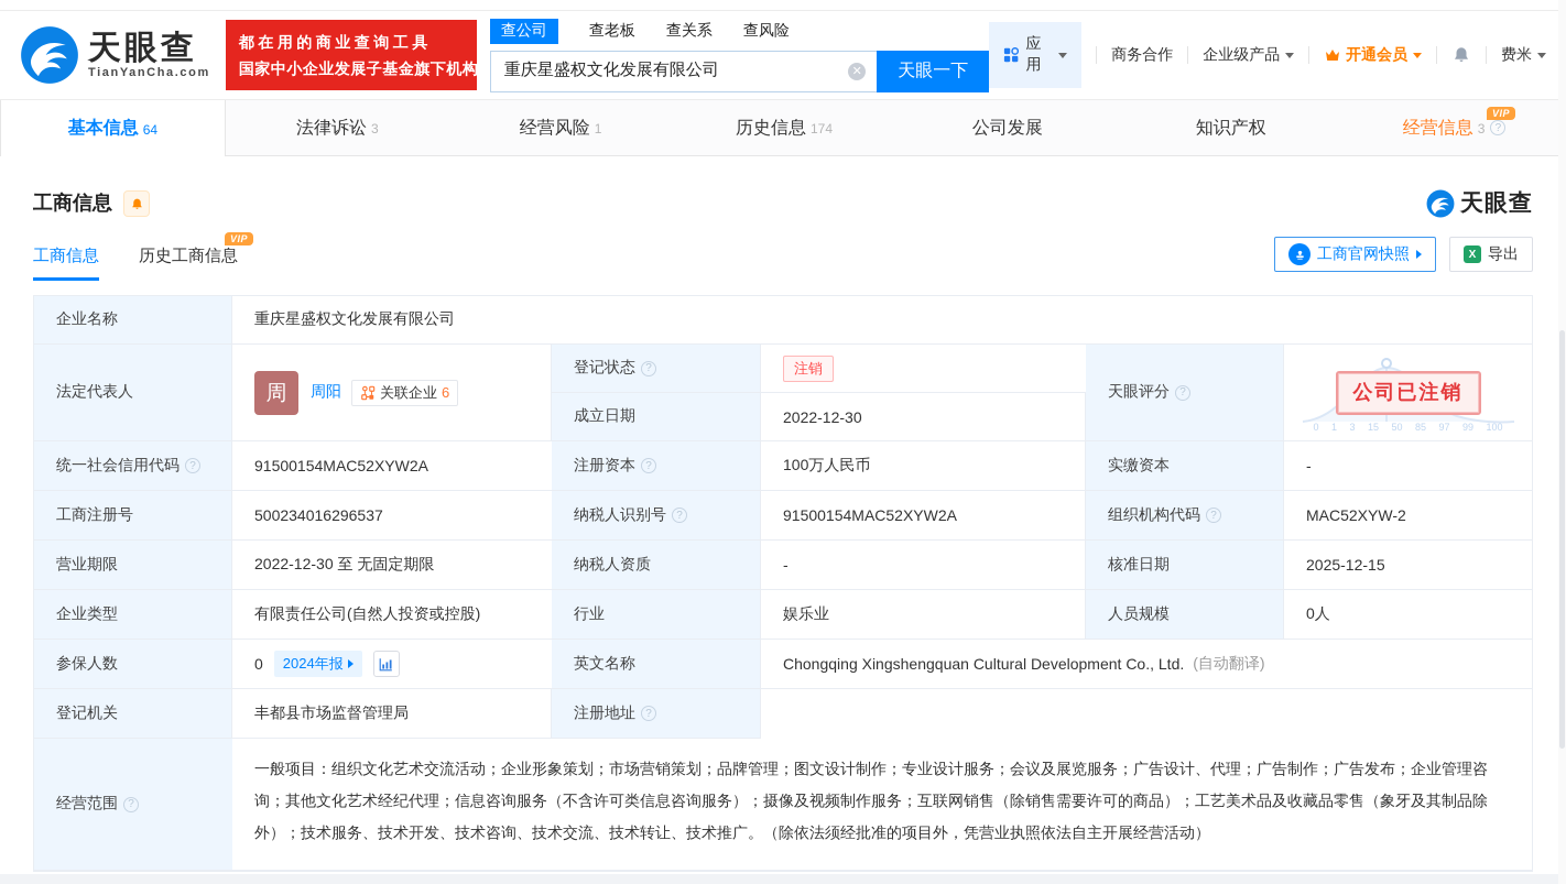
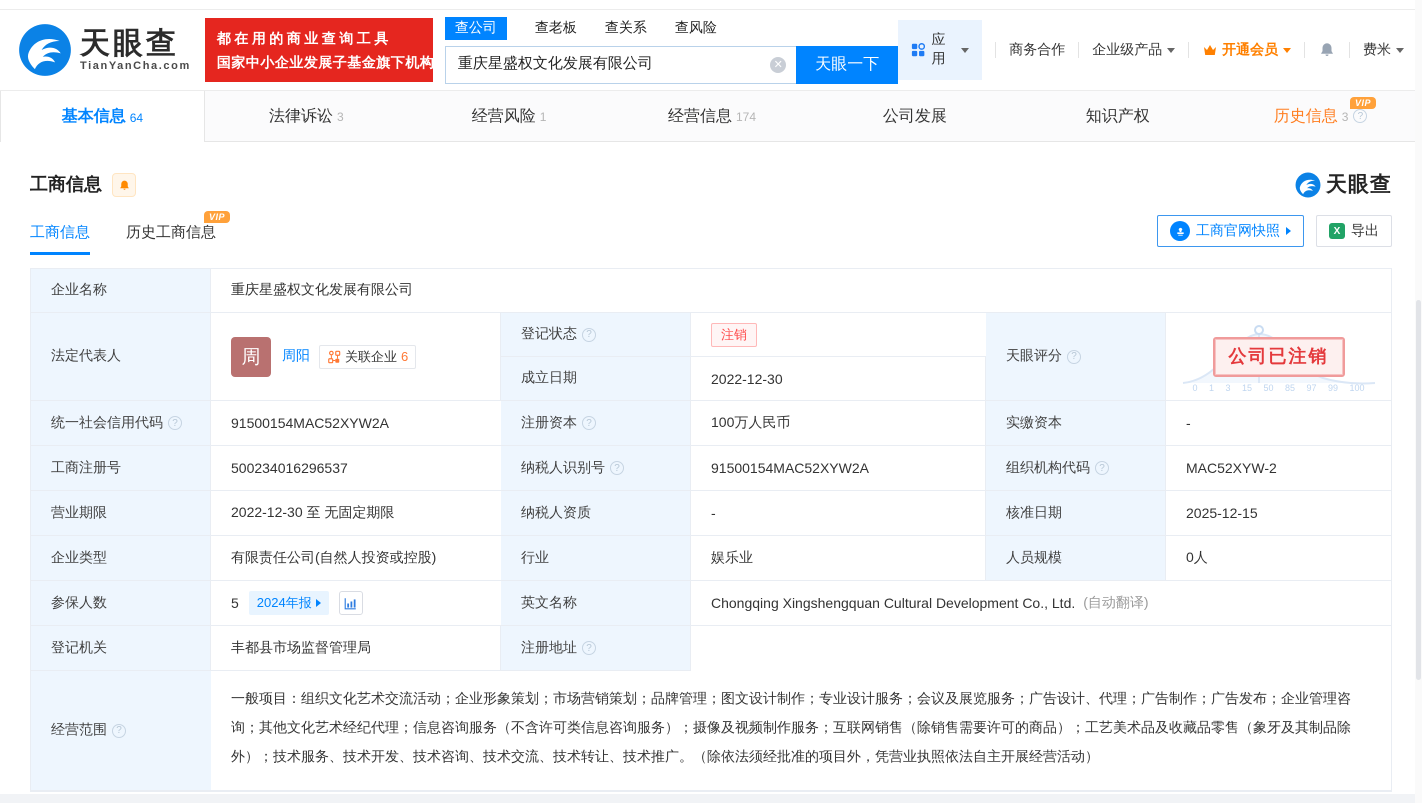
  天眼查
  TianYanCha.com
  都在用的商业查询工具
  国家中小企业发展子基金旗下机构
  查公司
  查老板
  查关系
  查风险
  重庆星盛权文化发展有限公司
  ✕
  天眼一下
  应用
  商务合作
  企业级产品
  开通会员
  费米
  基本信息
  64
  法律诉讼
  3
  经营风险
  1
- 历史信息
+ 经营信息
  174
  公司发展
  知识产权
  VIP
- 经营信息
+ 历史信息
  3
  工商信息
  天眼查
  工商信息
  VIP
  历史工商信息
  工商官网快照
  X
  导出
  企业名称
  重庆星盛权文化发展有限公司
  法定代表人
  周
  周阳
  关联企业
  6
  登记状态
  注销
  天眼评分
  0 1 3 15 50 85 97 99 100
  公司已注销
  成立日期
  2022-12-30
  统一社会信用代码
  91500154MAC52XYW2A
  注册资本
  100万人民币
  实缴资本
  -
  工商注册号
  500234016296537
  纳税人识别号
  91500154MAC52XYW2A
  组织机构代码
  MAC52XYW-2
  营业期限
  2022-12-30 至 无固定期限
  纳税人资质
  -
  核准日期
  2025-12-15
  企业类型
  有限责任公司(自然人投资或控股)
  行业
  娱乐业
  人员规模
  0人
  参保人数
- 0
+ 5
  2024年报
  英文名称
  Chongqing Xingshengquan Cultural Development Co., Ltd.
  (自动翻译)
  登记机关
  丰都县市场监督管理局
  注册地址
  经营范围
  一般项目：组织文化艺术交流活动；企业形象策划；市场营销策划；品牌管理；图文设计制作；专业设计服务；会议及展览服务；广告设计、代理；广告制作；广告发布；企业管理咨询；其他文化艺术经纪代理；信息咨询服务（不含许可类信息咨询服务）；摄像及视频制作服务；互联网销售（除销售需要许可的商品）；工艺美术品及收藏品零售（象牙及其制品除外）；技术服务、技术开发、技术咨询、技术交流、技术转让、技术推广。（除依法须经批准的项目外，凭营业执照依法自主开展经营活动）
